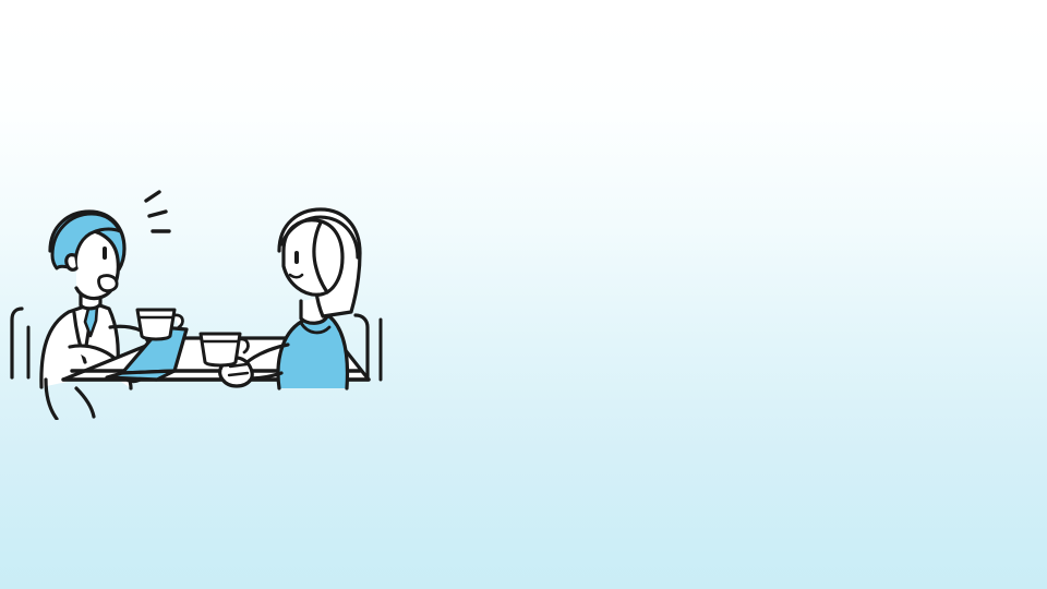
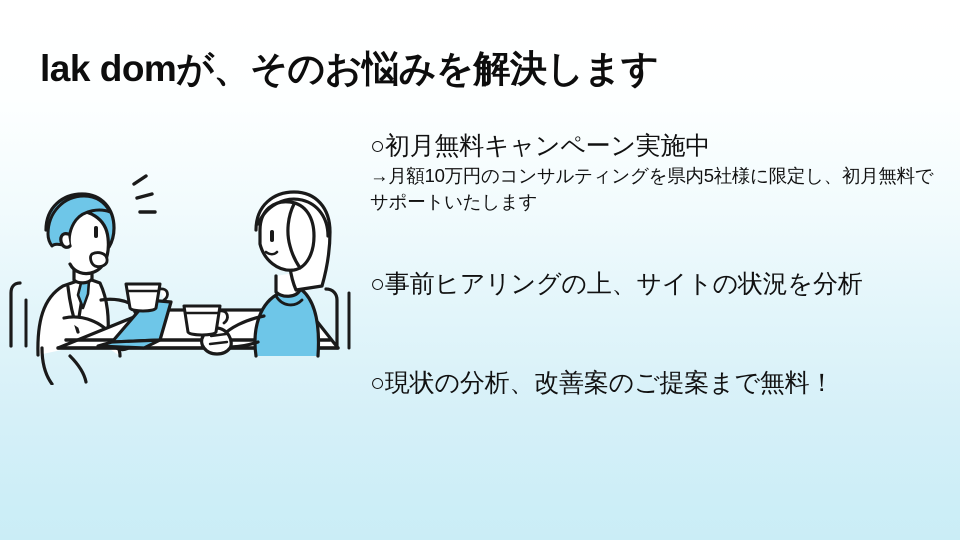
+ lak domが、そのお悩みを解決します
+ ○初月無料キャンペーン実施中
+ →月額10万円のコンサルティングを県内5社様に限定し、初月無料でサポートいたします
+ ○事前ヒアリングの上、サイトの状況を分析
+ ○現状の分析、改善案のご提案まで無料！
